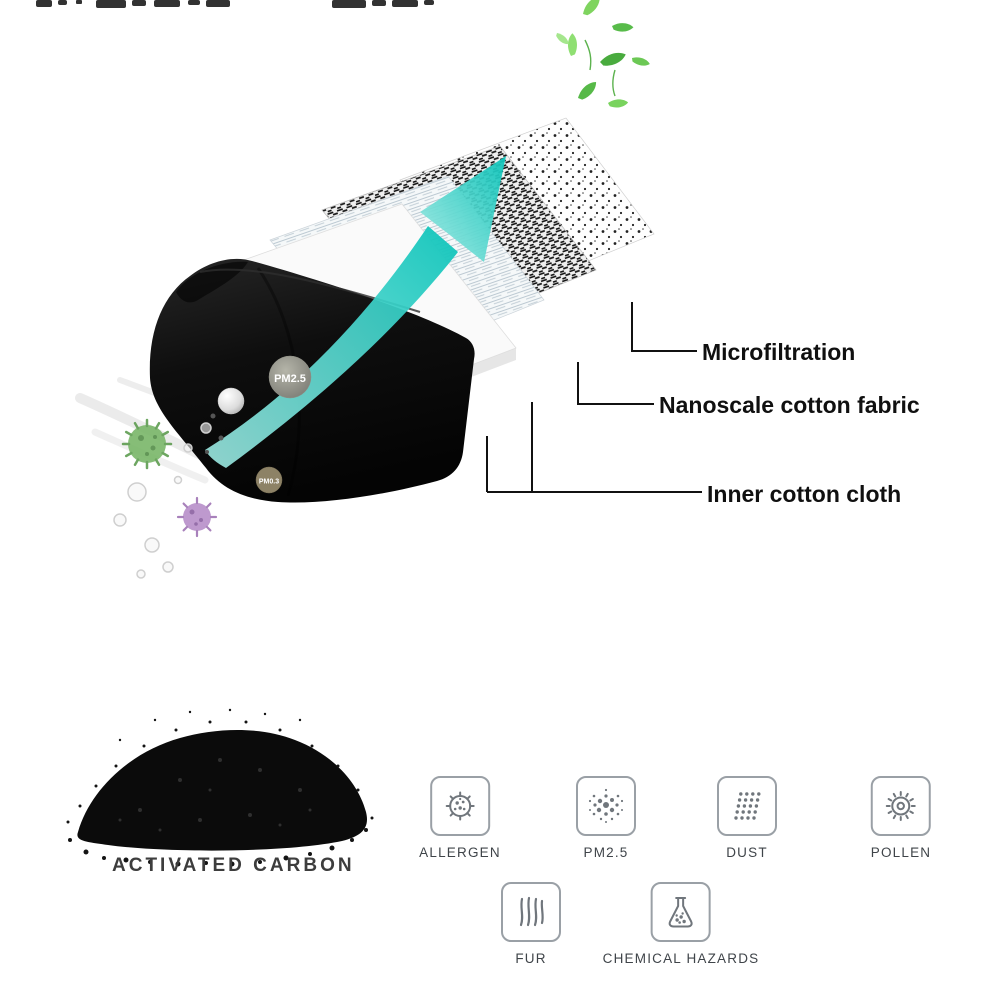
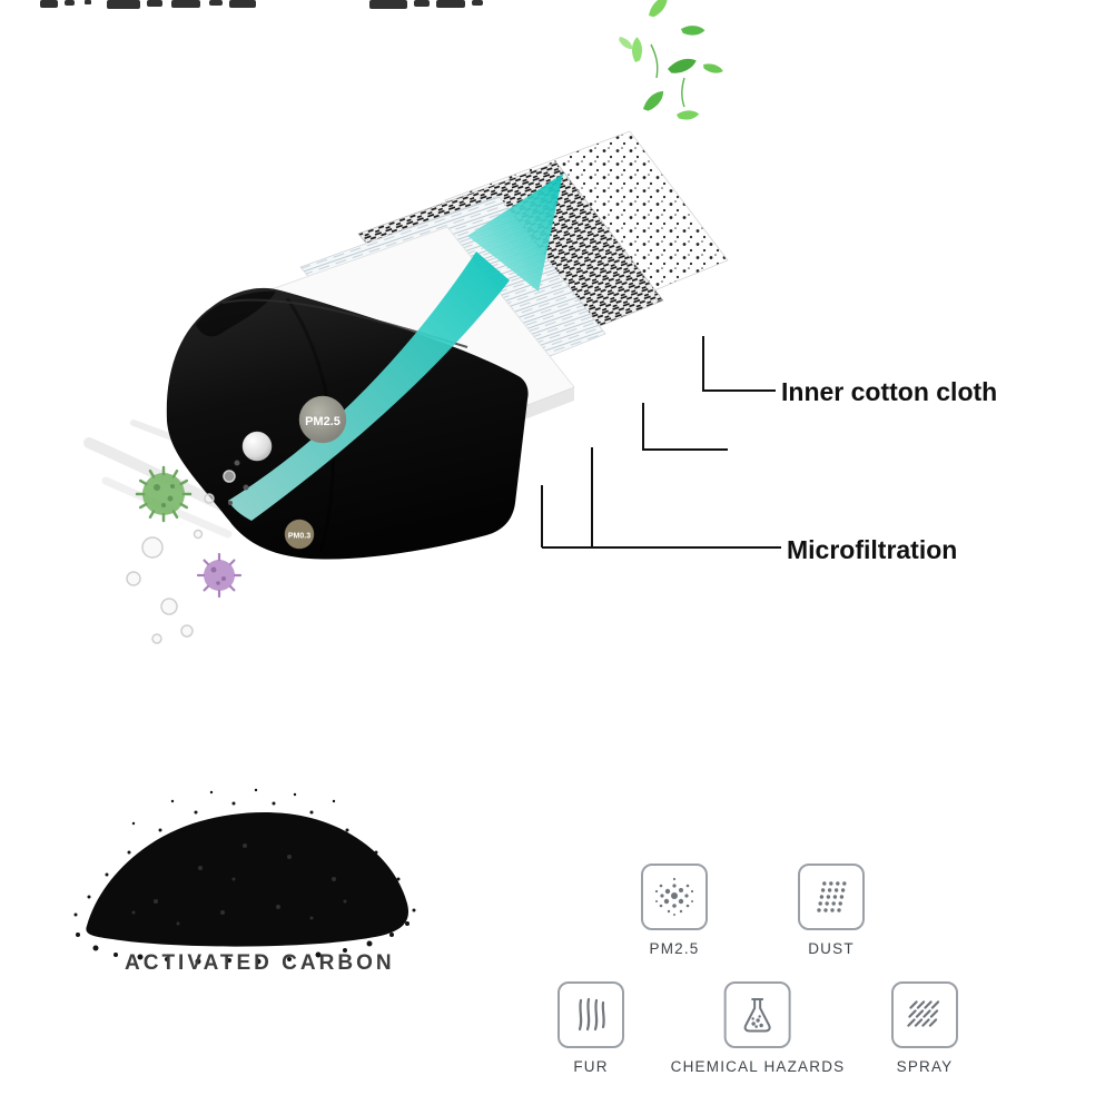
  PM2.5
- Microfiltration
+ Inner cotton cloth
- Nanoscale cotton fabric
- Inner cotton cloth
+ Microfiltration
  ACTIVATED CARBON
- ALLERGEN
  PM2.5
  DUST
- POLLEN
  FUR
  CHEMICAL HAZARDS
+ SPRAY
